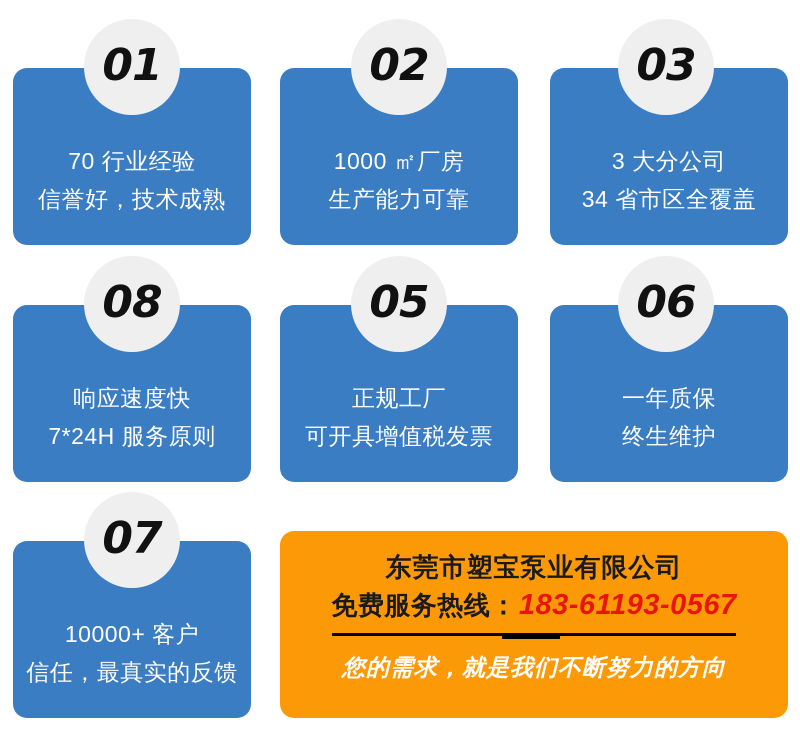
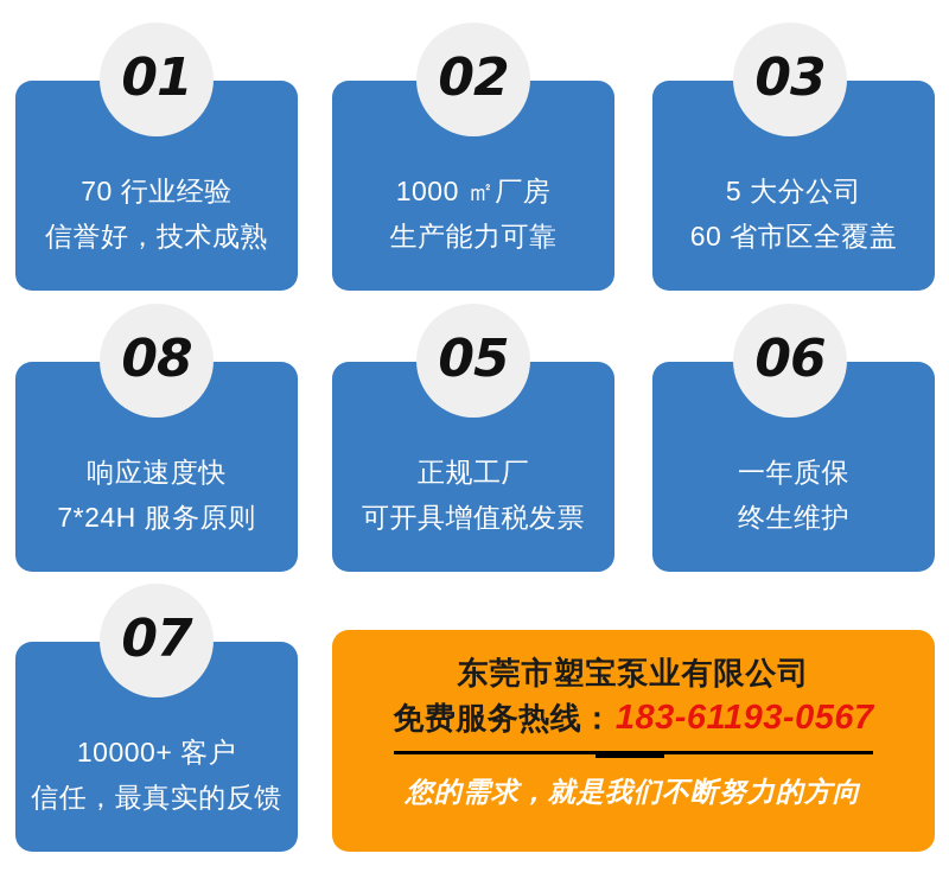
  70 行业经验
  信誉好，技术成熟
  01
  1000 ㎡厂房
  生产能力可靠
  02
- 3 大分公司
+ 5 大分公司
- 34 省市区全覆盖
+ 60 省市区全覆盖
  03
  响应速度快
  7*24H 服务原则
  08
  正规工厂
  可开具增值税发票
  05
  一年质保
  终生维护
  06
  10000+ 客户
  信任，最真实的反馈
  07
  东莞市塑宝泵业有限公司
  免费服务热线：
  183-61193-0567
  您的需求，就是我们不断努力的方向
